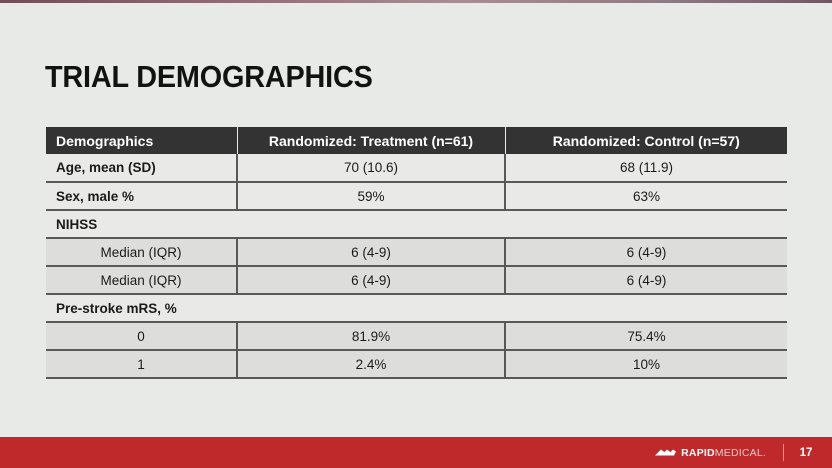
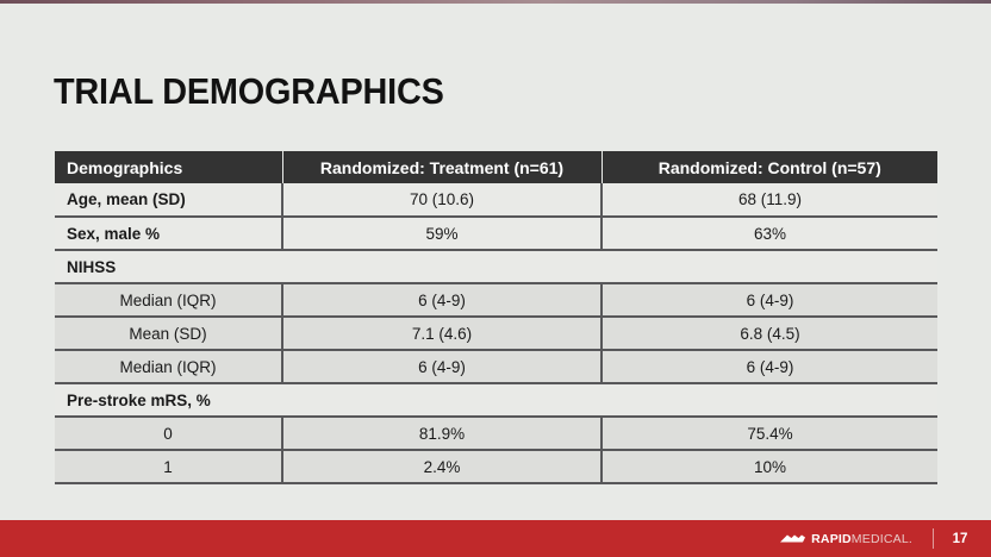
  TRIAL DEMOGRAPHICS
  Demographics	Randomized: Treatment (n=61)	Randomized: Control (n=57)
  Age, mean (SD)	70 (10.6)	68 (11.9)
  Sex, male %	59%	63%
  NIHSS
  Median (IQR)	6 (4-9)	6 (4-9)
+ Mean (SD)	7.1 (4.6)	6.8 (4.5)
  Median (IQR)	6 (4-9)	6 (4-9)
  Pre-stroke mRS, %
  0	81.9%	75.4%
  1	2.4%	10%
  RAPID
  MEDICAL.
  17
